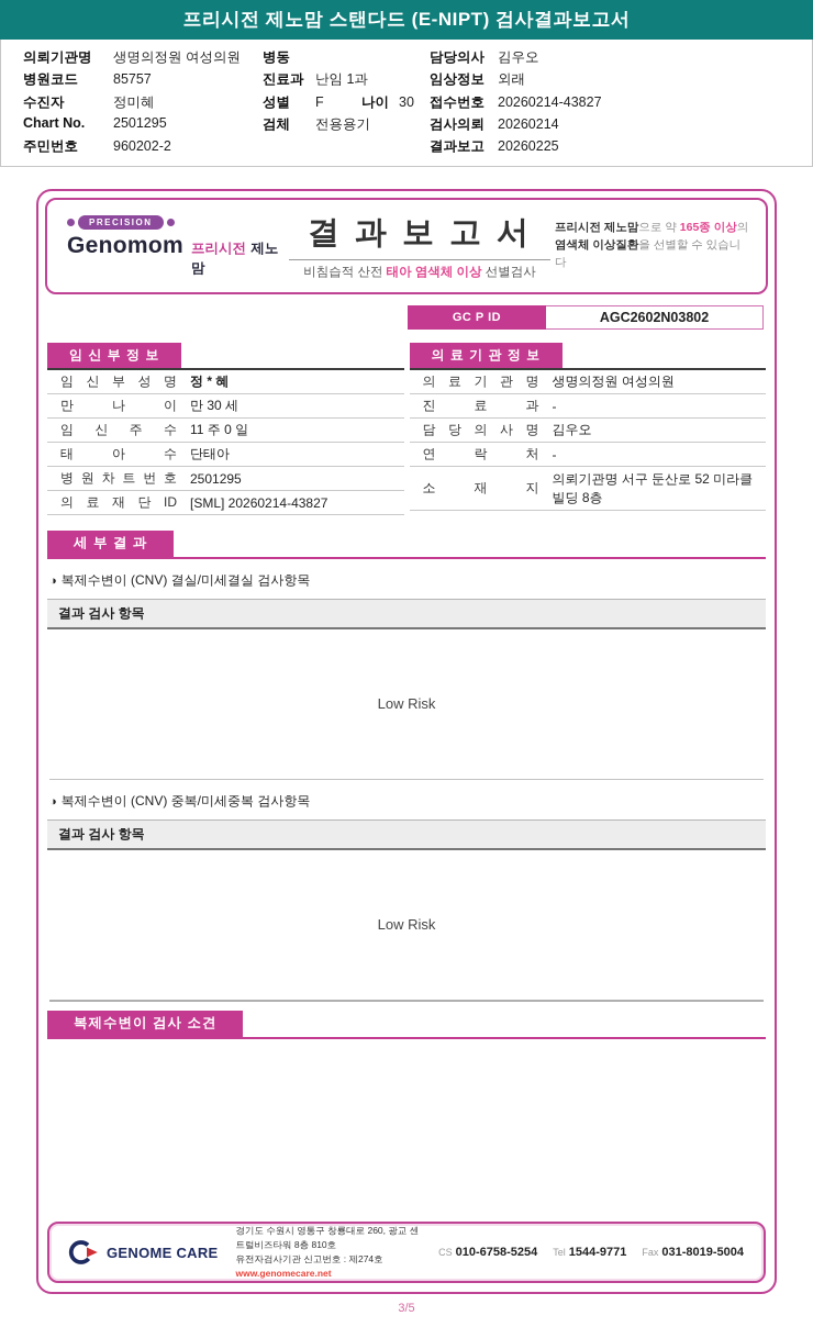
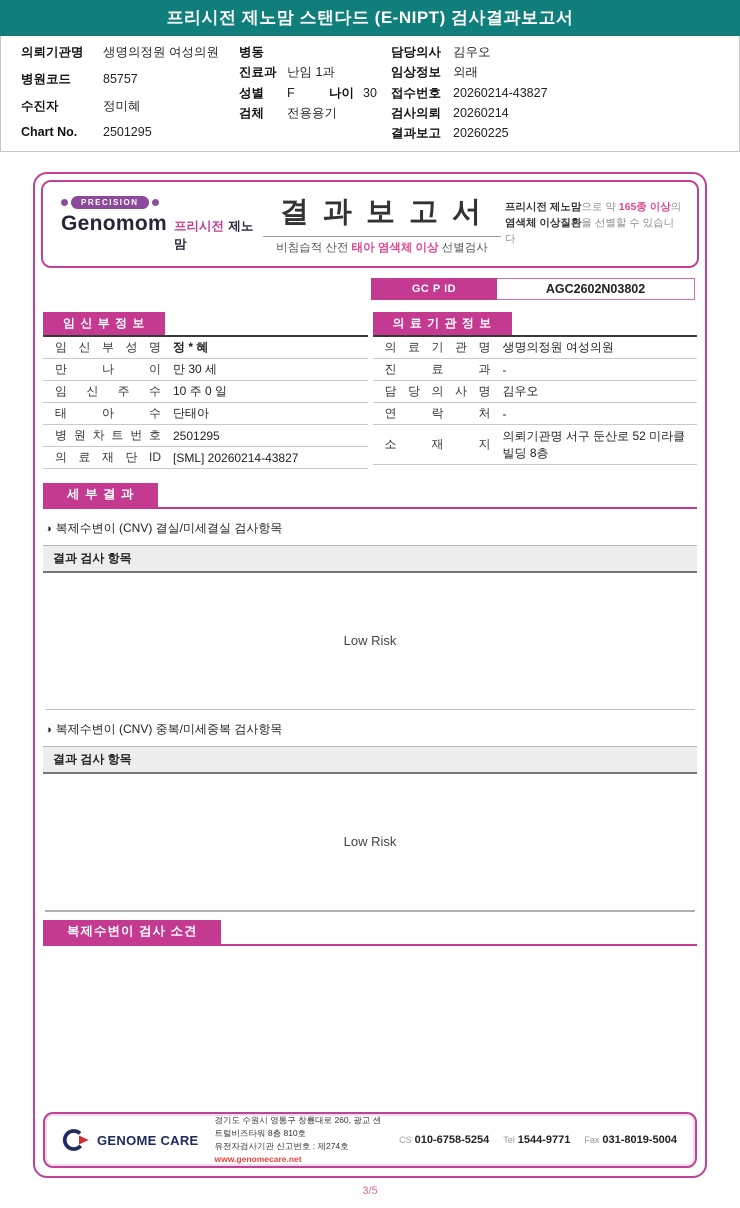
  프리시전 제노맘 스탠다드 (E-NIPT) 검사결과보고서
  의뢰기관명
  생명의정원 여성의원
  병원코드
  85757
  수진자
  정미혜
  Chart No.
  2501295
- 주민번호
- 960202-2
  병동
  진료과
  난임 1과
  성별
  F
  나이
  30
  검체
  전용용기
  담당의사
  김우오
  임상정보
  외래
  접수번호
  20260214-43827
  검사의뢰
  20260214
  결과보고
  20260225
  PRECISION
  Genomom
  프리시전 제노맘
  결 과 보 고 서
  비침습적 산전 태아 염색체 이상 선별검사
  프리시전 제노맘으로 약 165종 이상의
  염색체 이상질환을 선별할 수 있습니다
  GC P ID
  AGC2602N03802
  임 신 부 정 보
  임 신 부 성 명
  정 * 혜
  만 나 이
  만 30 세
  임 신 주 수
- 11 주 0 일
+ 10 주 0 일
  태 아 수
  단태아
  병 원 차 트 번 호
  2501295
  의 료 재 단 ID
  [SML] 20260214-43827
  의 료 기 관 정 보
  의 료 기 관 명
  생명의정원 여성의원
  진 료 과
  -
  담 당 의 사 명
  김우오
  연 락 처
  -
  소 재 지
  의뢰기관명 서구 둔산로 52 미라클빌딩 8층
  세 부 결 과
  ◑ 복제수변이 (CNV) 결실/미세결실 검사항목
  결과 검사 항목
  Low Risk
  ◑ 복제수변이 (CNV) 중복/미세중복 검사항목
  결과 검사 항목
  Low Risk
  복제수변이 검사 소견
  GENOME CARE
  경기도 수원시 영통구 창룡대로 260, 광교 센트럴비즈타워 8층 810호
  유전자검사기관 신고번호 : 제274호
  www.genomecare.net
  CS 010-6758-5254
  Tel 1544-9771
  Fax 031-8019-5004
  3/5
